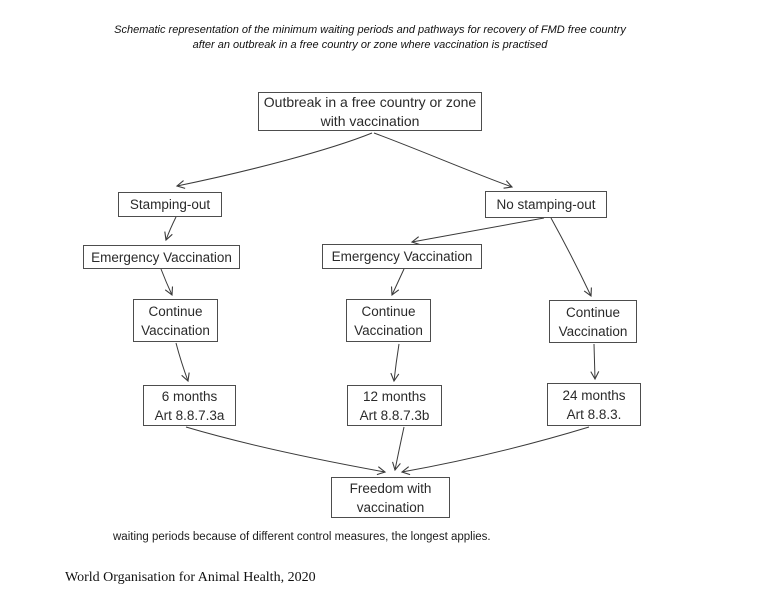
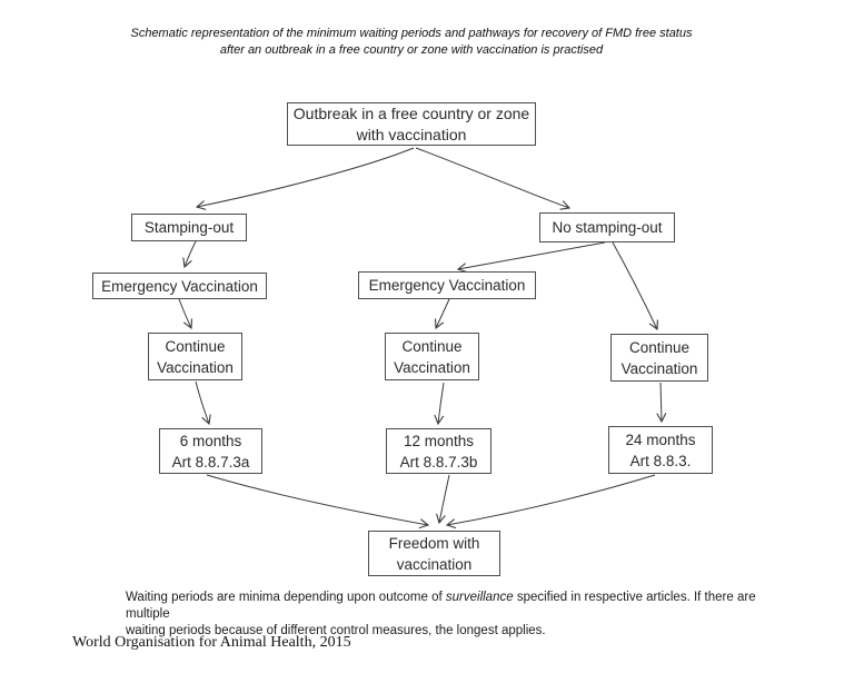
- Schematic representation of the minimum waiting periods and pathways for recovery of FMD free country
+ Schematic representation of the minimum waiting periods and pathways for recovery of FMD free status
- after an outbreak in a free country or zone where vaccination is practised
+ after an outbreak in a free country or zone with vaccination is practised
  Outbreak in a free country or zone
  with vaccination
  Stamping-out
  No stamping-out
  Emergency Vaccination
  Emergency Vaccination
  Continue
  Vaccination
  Continue
  Vaccination
  Continue
  Vaccination
  6 months
  Art 8.8.7.3a
  12 months
  Art 8.8.7.3b
  24 months
  Art 8.8.3.
  Freedom with
  vaccination
+ Waiting periods are minima depending upon outcome of surveillance specified in respective articles. If there are multiple
  waiting periods because of different control measures, the longest applies.
- World Organisation for Animal Health, 2020
+ World Organisation for Animal Health, 2015
